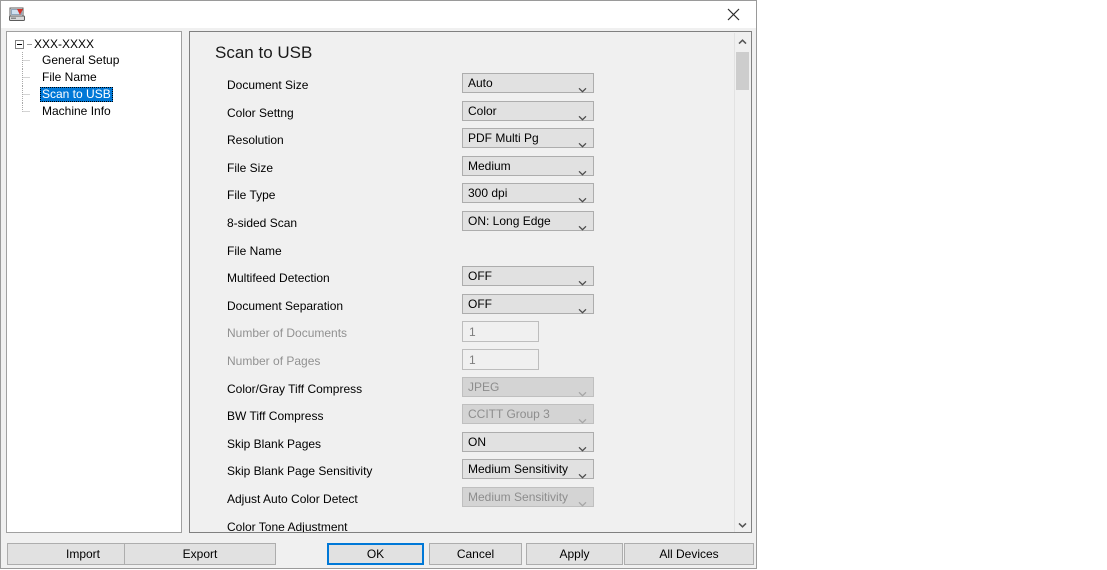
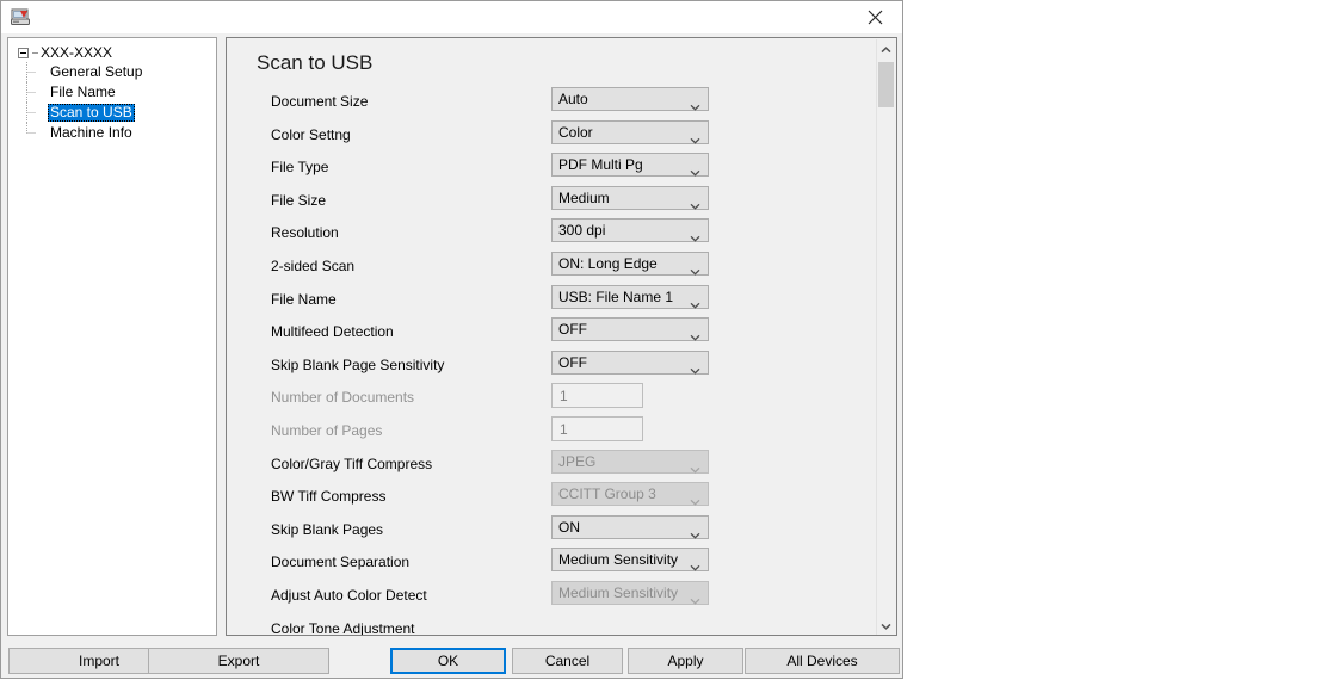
  XXX-XXXX
  General Setup
  File Name
  Scan to USB
  Machine Info
  Scan to USB
  Document Size
  Auto
  Color Settng
  Color
- Resolution
+ File Type
  PDF Multi Pg
  File Size
  Medium
- File Type
+ Resolution
  300 dpi
- 8-sided Scan
+ 2-sided Scan
  ON: Long Edge
  File Name
+ USB: File Name 1
  Multifeed Detection
  OFF
- Document Separation
+ Skip Blank Page Sensitivity
  OFF
  Number of Documents
  1
  Number of Pages
  1
  Color/Gray Tiff Compress
  JPEG
  BW Tiff Compress
  CCITT Group 3
  Skip Blank Pages
  ON
- Skip Blank Page Sensitivity
+ Document Separation
  Medium Sensitivity
  Adjust Auto Color Detect
  Medium Sensitivity
  Color Tone Adjustment
  Import
  Export
  OK
  Cancel
  Apply
  All Devices
